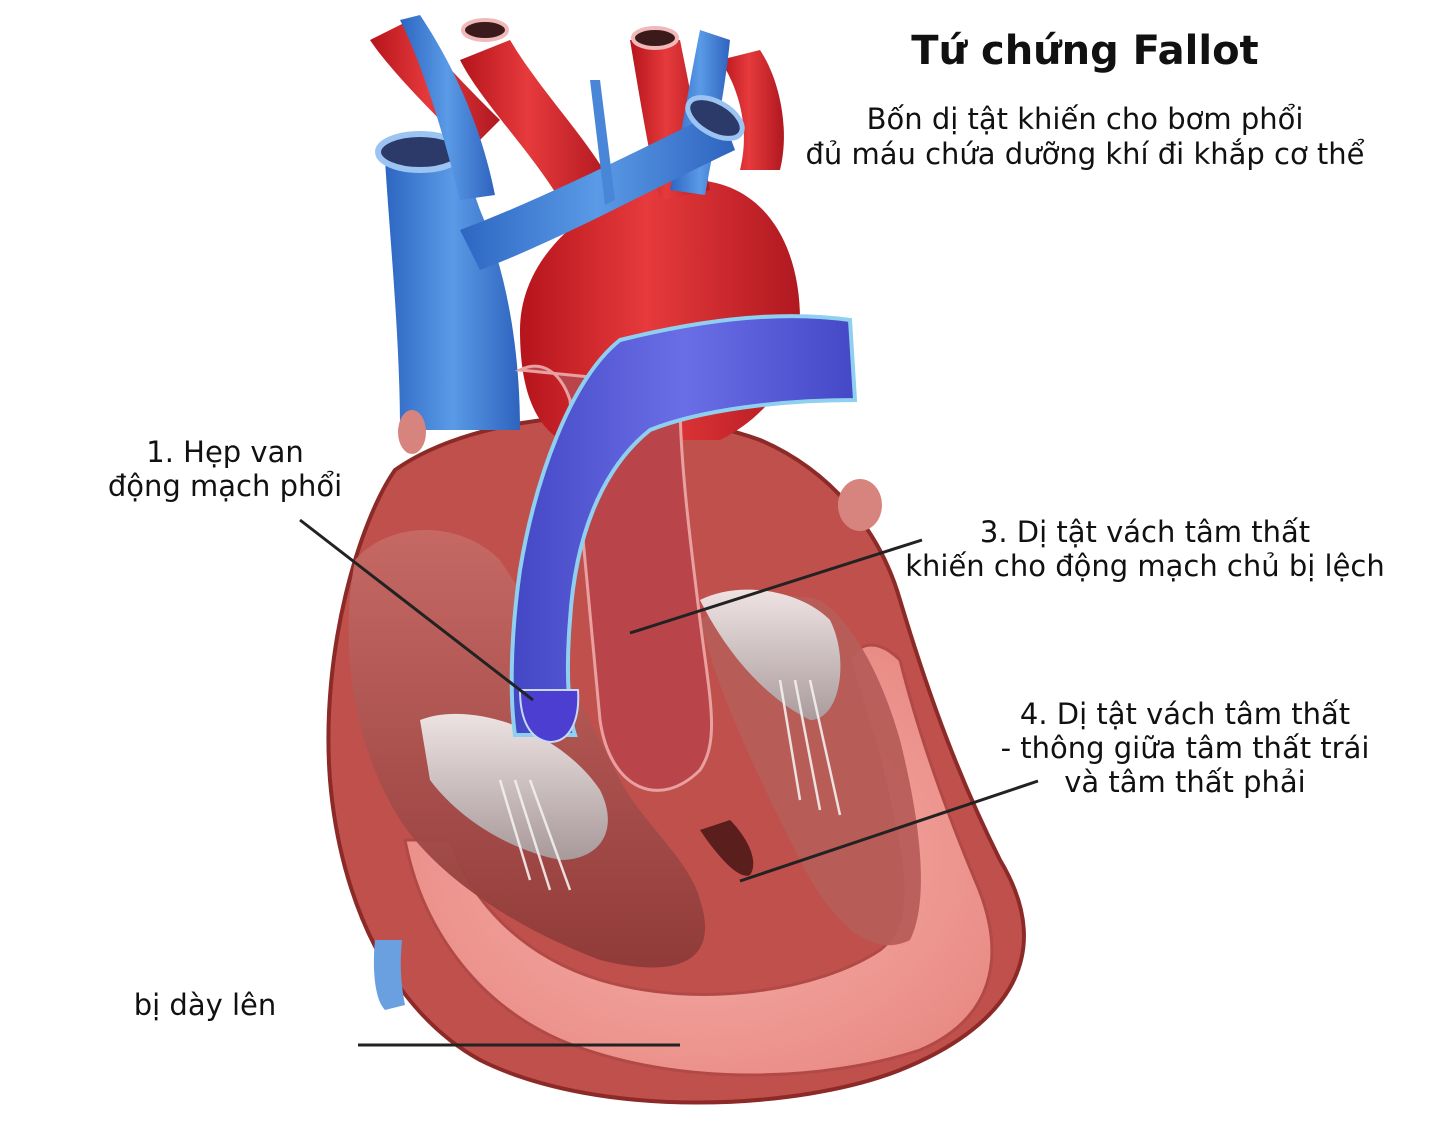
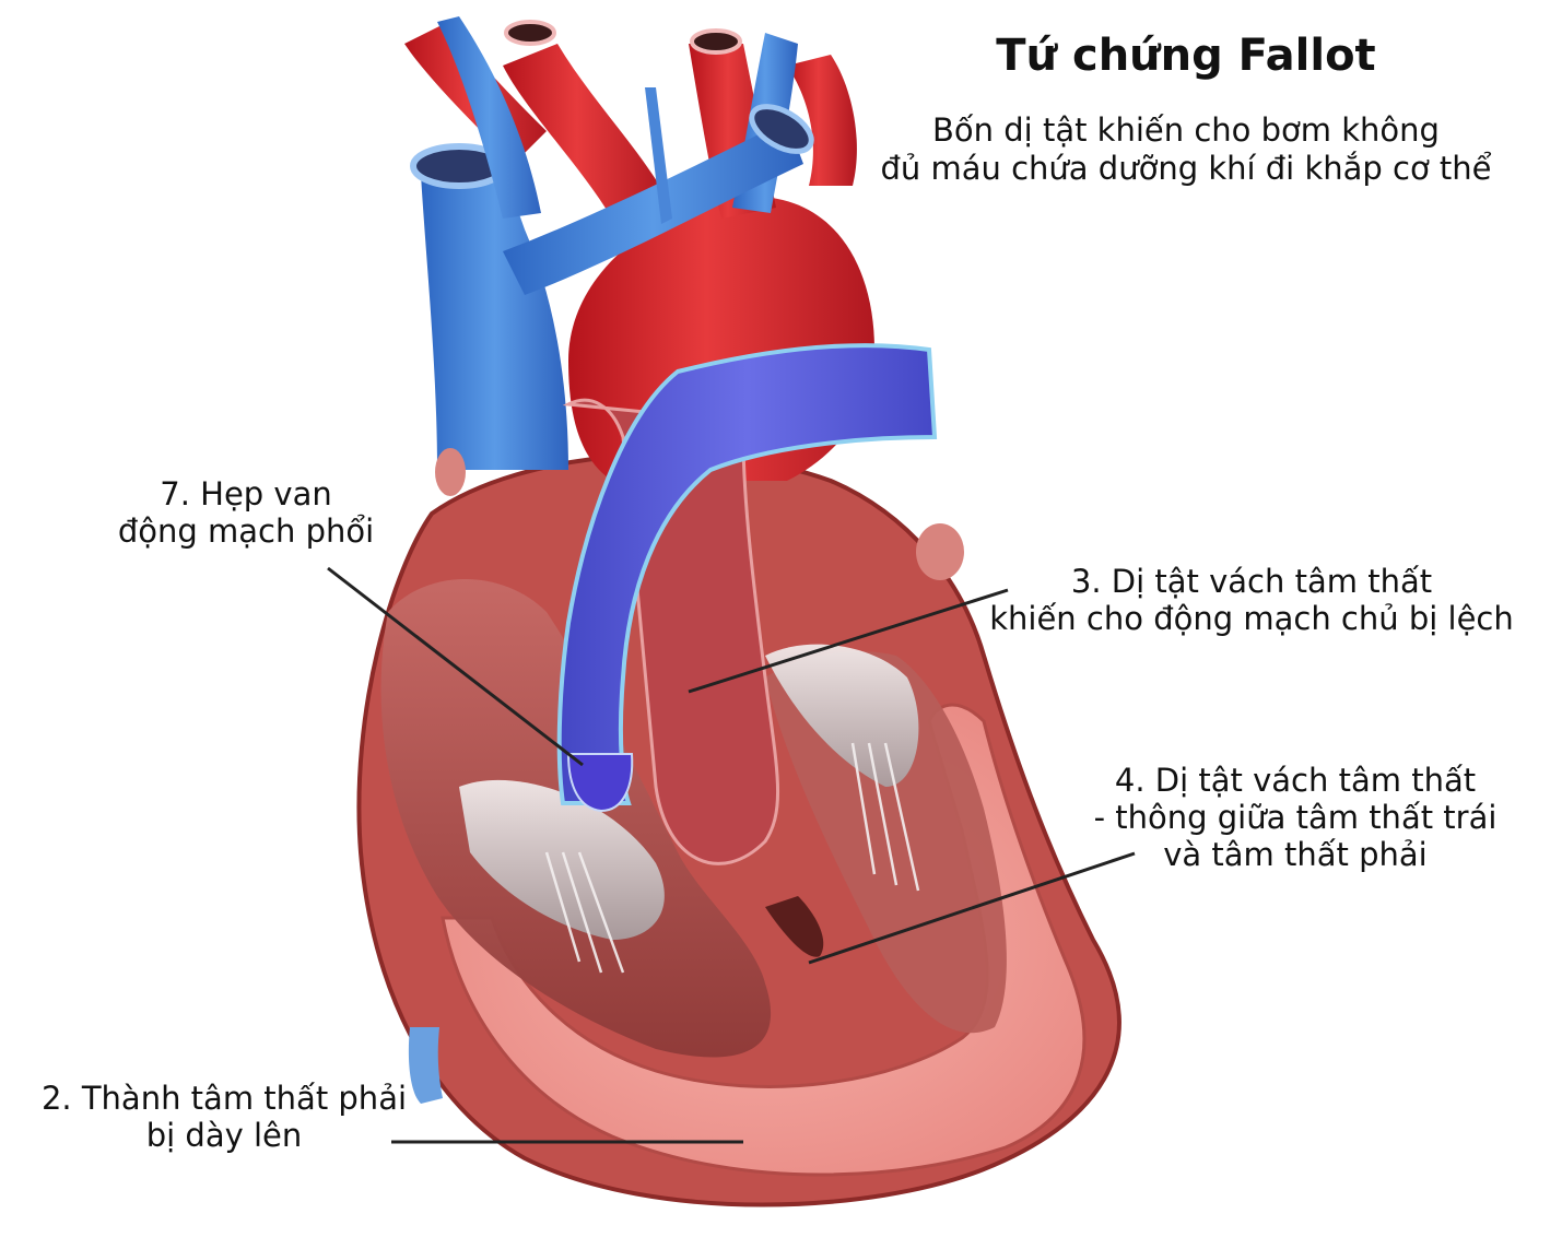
  Tứ chứng Fallot
- Bốn dị tật khiến cho bơm phổi
+ Bốn dị tật khiến cho bơm không
  đủ máu chứa dưỡng khí đi khắp cơ thể
- 1. Hẹp van
+ 7. Hẹp van
  động mạch phổi
+ 2. Thành tâm thất phải
  bị dày lên
  3. Dị tật vách tâm thất
  khiến cho động mạch chủ bị lệch
  4. Dị tật vách tâm thất
  - thông giữa tâm thất trái
  và tâm thất phải
